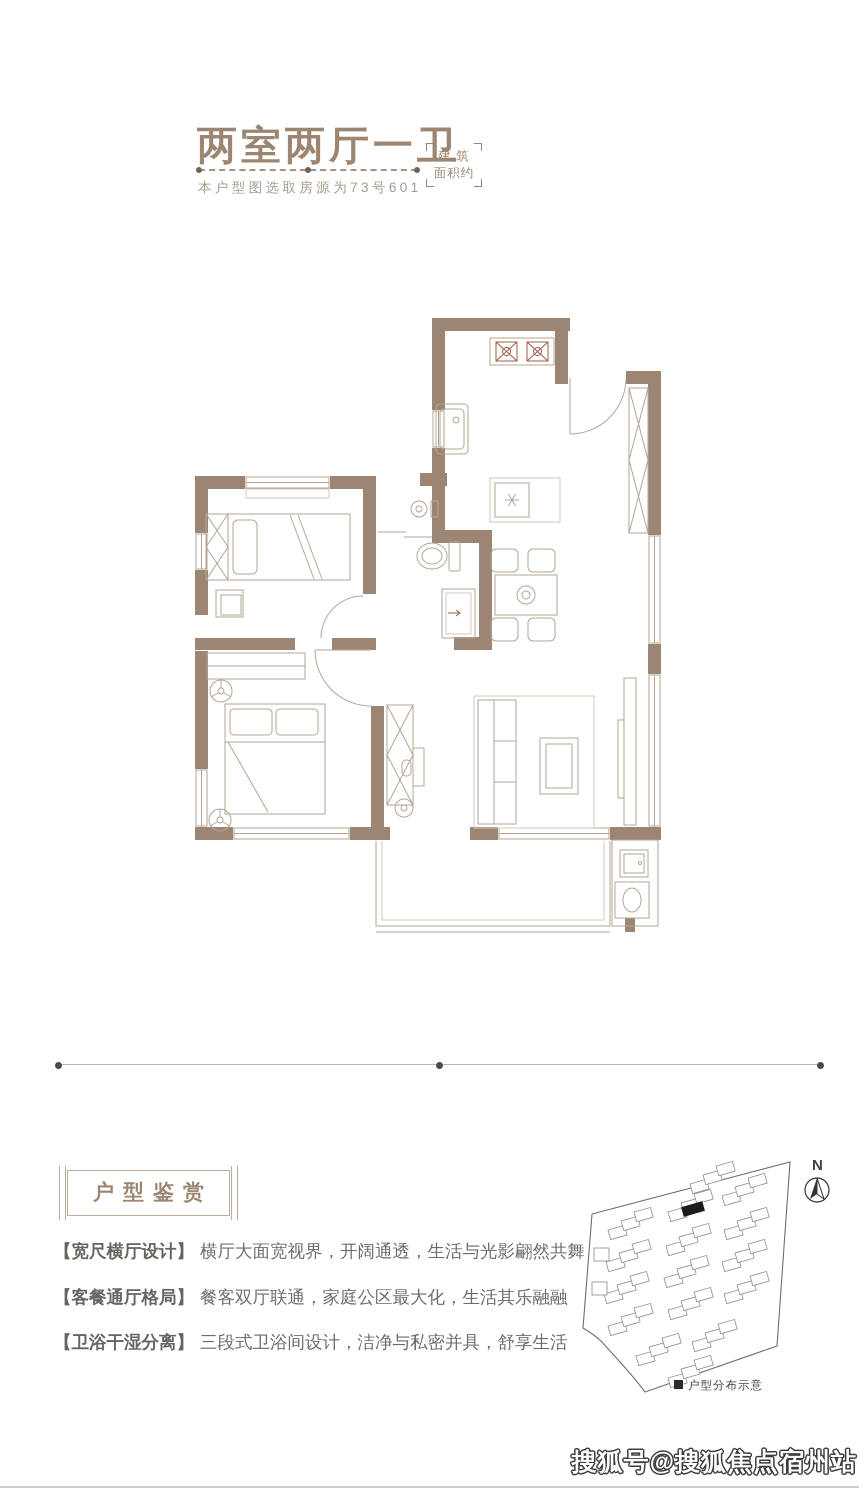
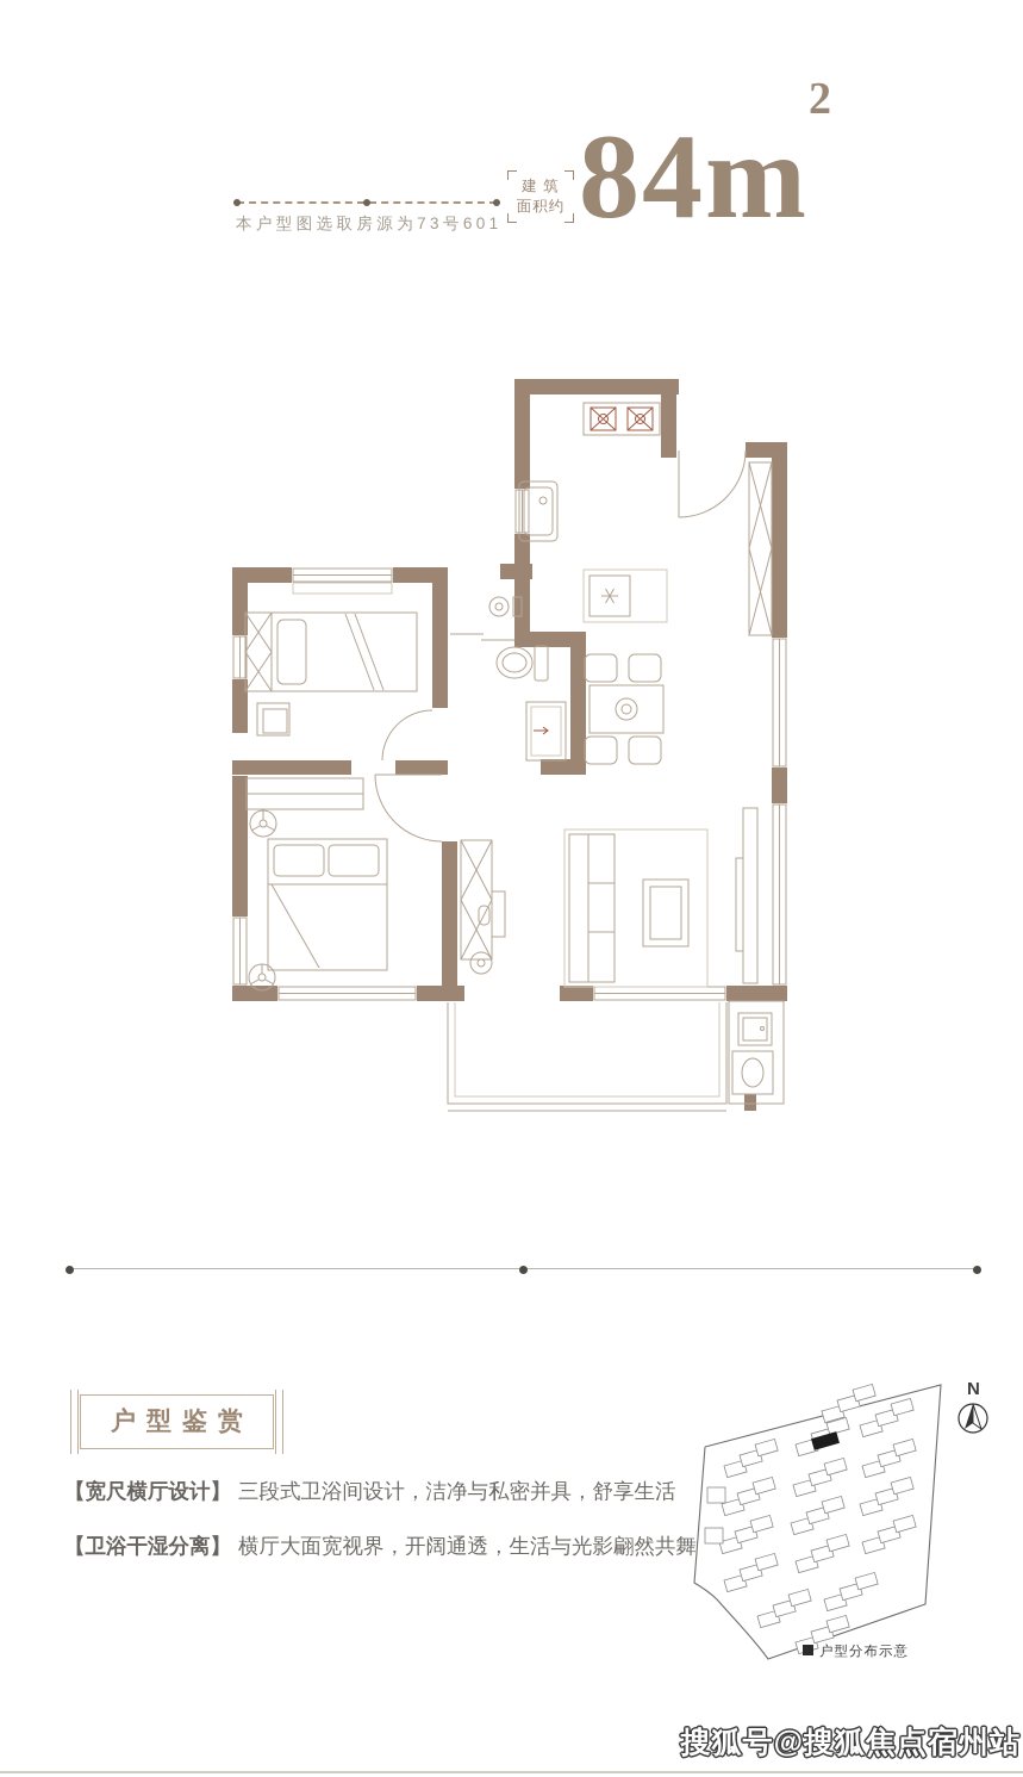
- 两室两厅一卫
  本户型图选取房源为73号601
  建 筑
  面积约
+ 84m2
  户型鉴赏
- 【宽尺横厅设计】 横厅大面宽视界，开阔通透，生活与光影翩然共舞
+ 【宽尺横厅设计】 三段式卫浴间设计，洁净与私密并具，舒享生活
- 【客餐通厅格局】 餐客双厅联通，家庭公区最大化，生活其乐融融
- 【卫浴干湿分离】 三段式卫浴间设计，洁净与私密并具，舒享生活
+ 【卫浴干湿分离】 横厅大面宽视界，开阔通透，生活与光影翩然共舞
  N
  户型分布示意
  搜狐号@搜狐焦点宿州站
